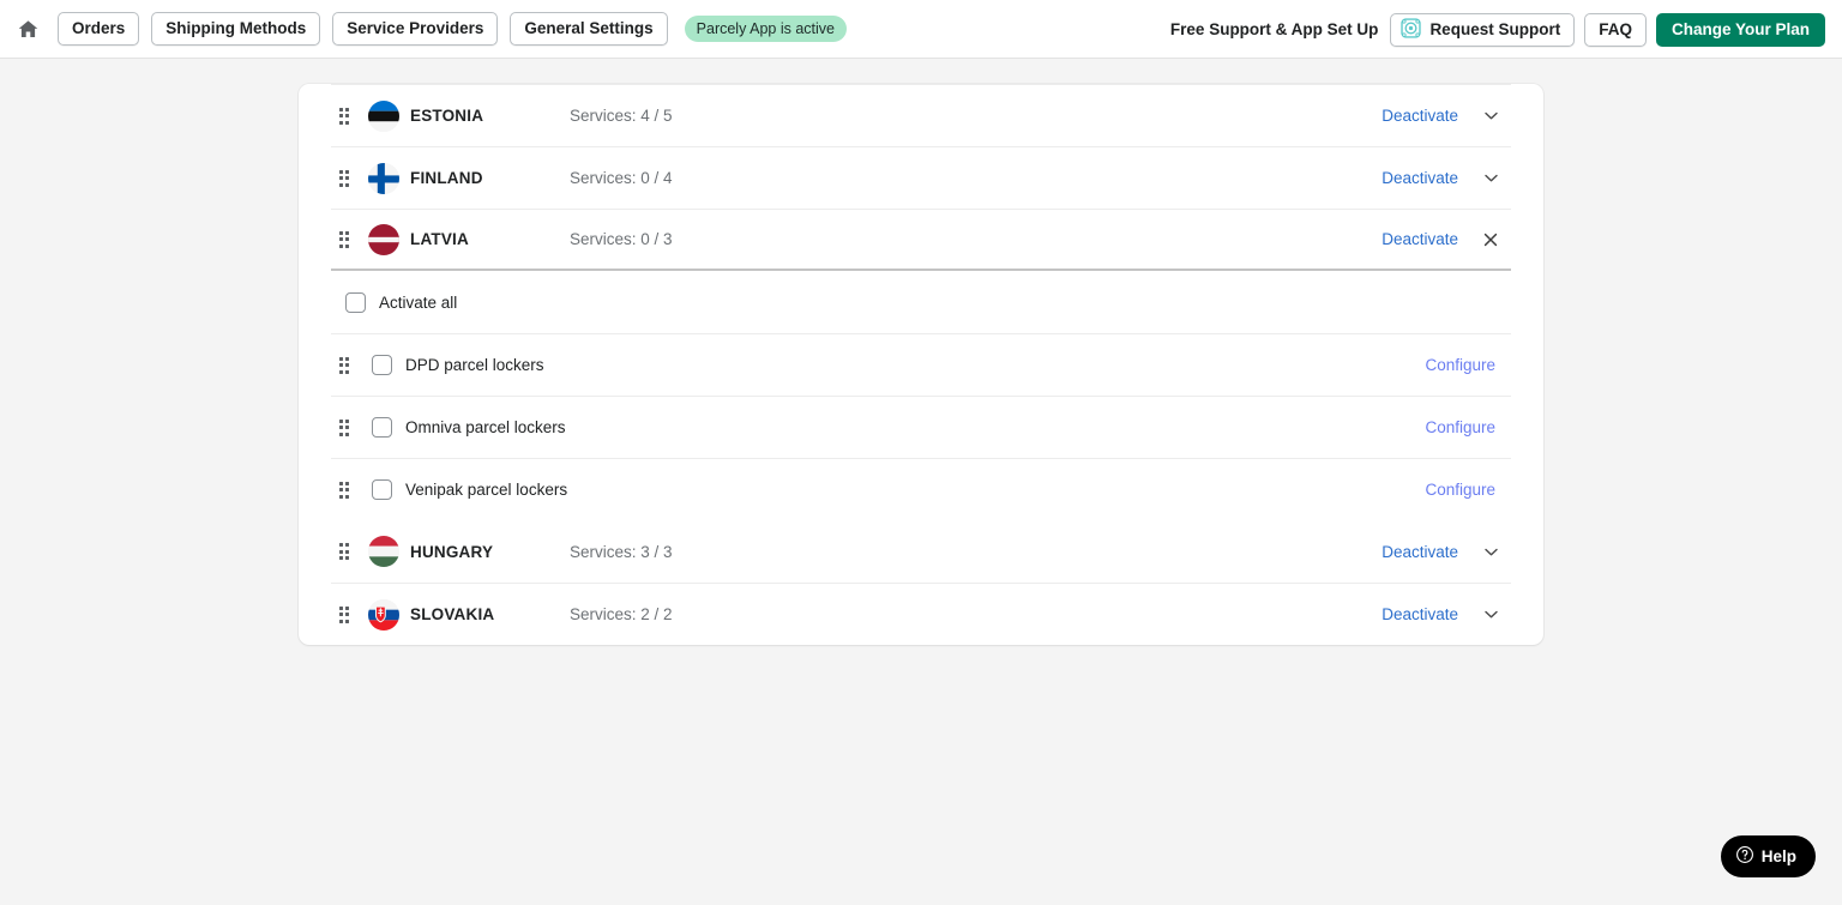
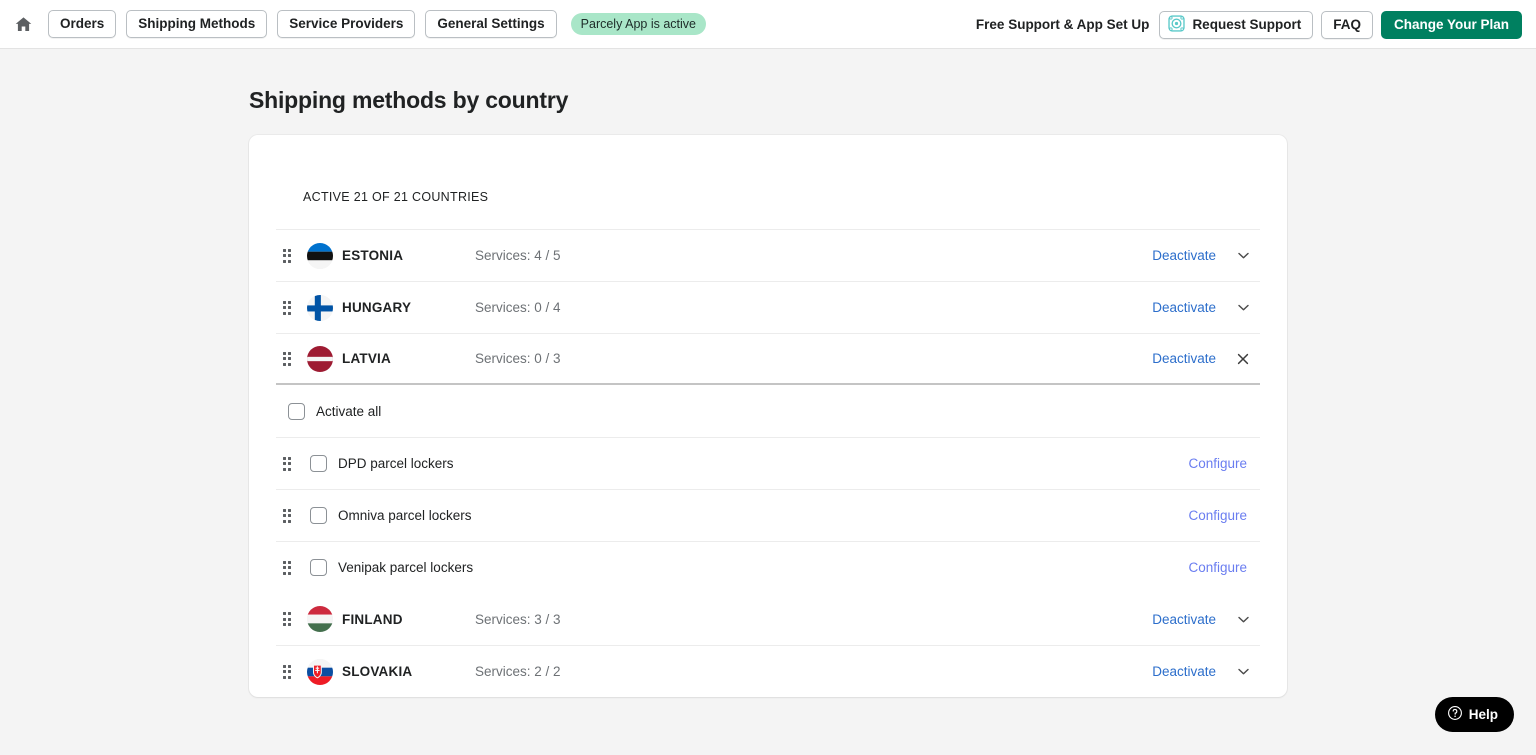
  Orders
  Shipping Methods
  Service Providers
  General Settings
  Parcely App is active
  Free Support & App Set Up
  Request Support
  FAQ
  Change Your Plan
+ Shipping methods by country
+ ACTIVE 21 OF 21 COUNTRIES
  ESTONIA
  Services: 4 / 5
  Deactivate
- FINLAND
+ HUNGARY
  Services: 0 / 4
  Deactivate
  LATVIA
  Services: 0 / 3
  Deactivate
  Activate all
  DPD parcel lockers
  Configure
  Omniva parcel lockers
  Configure
  Venipak parcel lockers
  Configure
- HUNGARY
+ FINLAND
  Services: 3 / 3
  Deactivate
  SLOVAKIA
  Services: 2 / 2
  Deactivate
  Help
